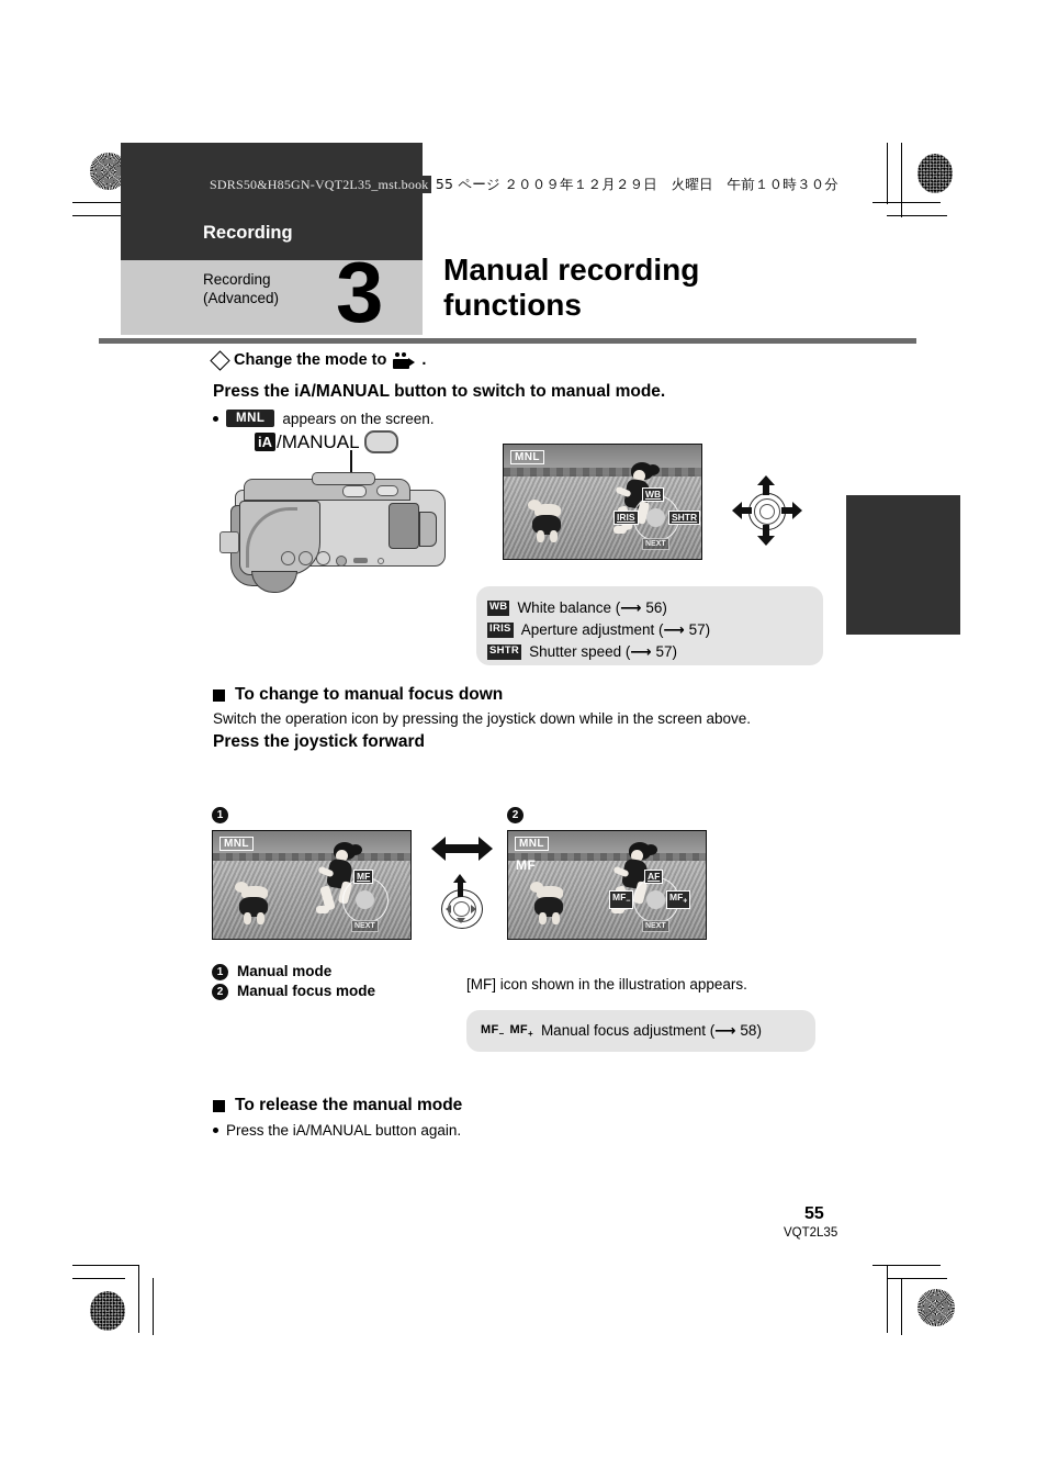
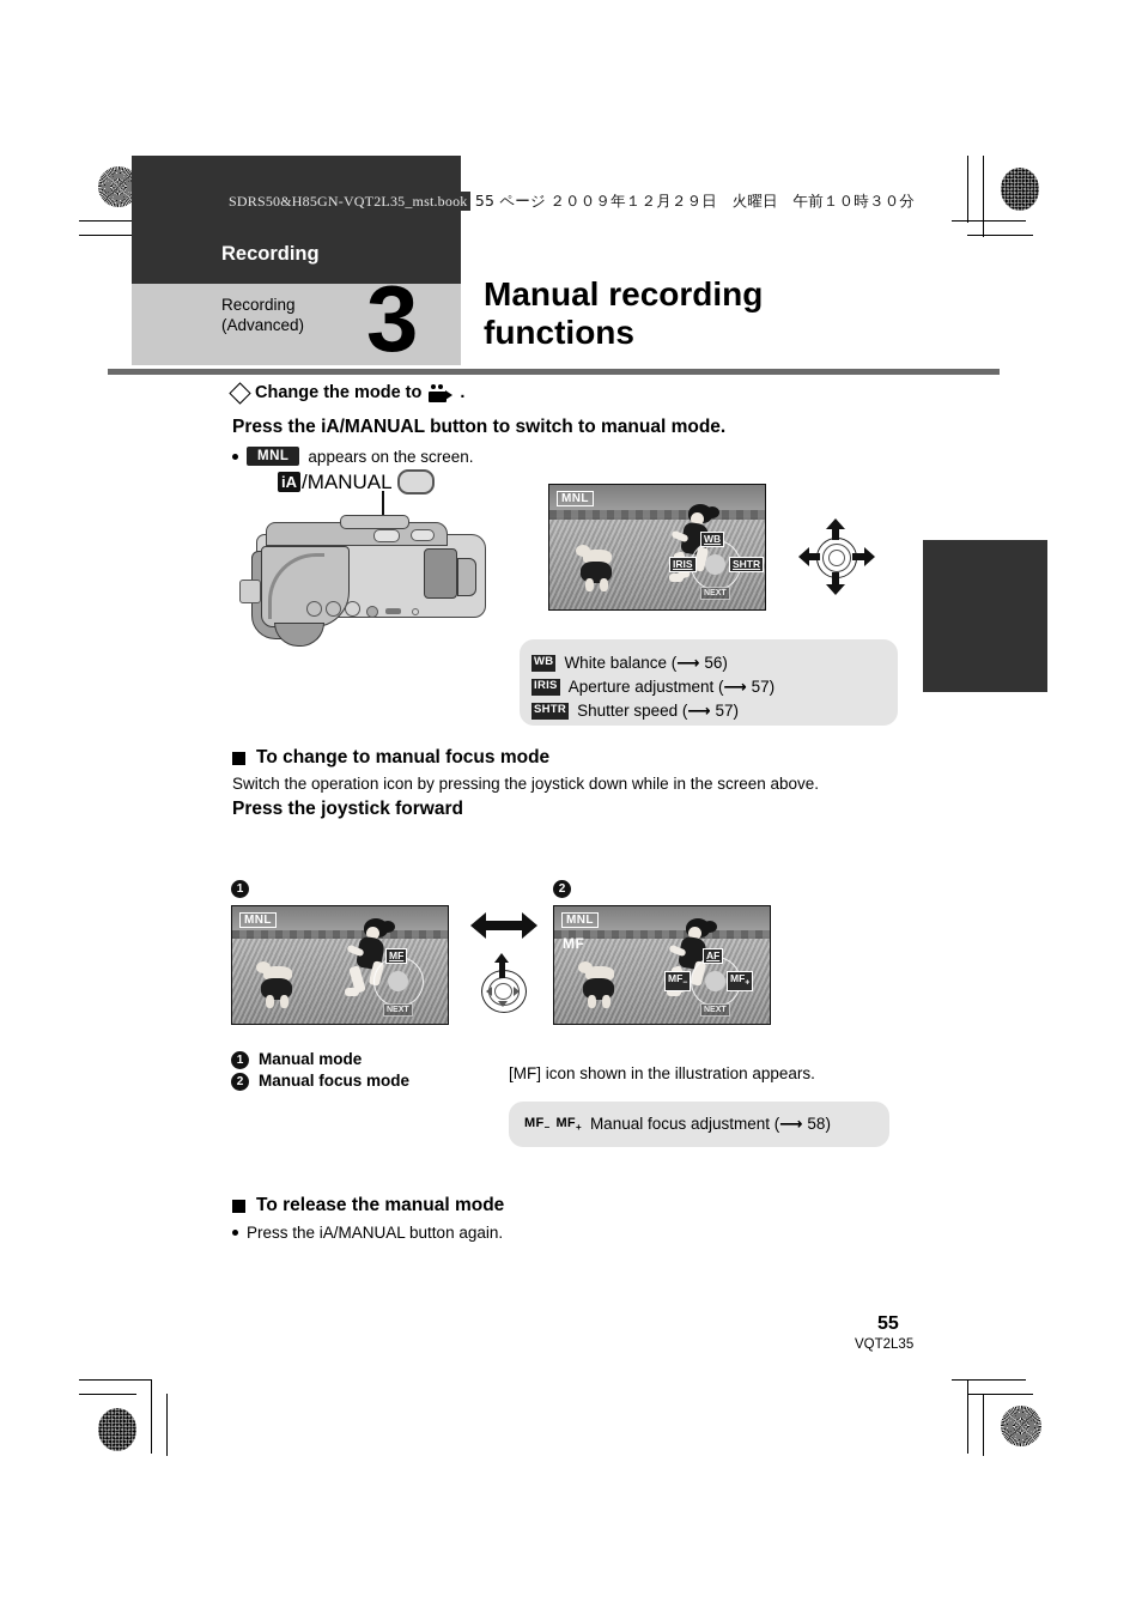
  SDRS50&H85GN-VQT2L35_mst.book 55 ページ ２００９年１２月２９日 火曜日 午前１０時３０分
  Recording
  Recording
  (Advanced)
  3
  Manual recording
  functions
  Change the mode to
  .
  Press the iA/MANUAL button to switch to manual mode.
  MNL
  appears on the screen.
  iA
  /MANUAL
  MNL
  WB
  IRIS
  SHTR
  WB
  White balance (⟶ 56)
  IRIS
  Aperture adjustment (⟶ 57)
  SHTR
  Shutter speed (⟶ 57)
- To change to manual focus down
+ To change to manual focus mode
  Switch the operation icon by pressing the joystick down while in the screen above.
  Press the joystick forward
  1
  MNL
  MF
  2
  MNL
  MF
  AF
  1
  Manual mode
  2
  Manual focus mode
  [MF] icon shown in the illustration appears.
  MF−
  MF+
  Manual focus adjustment (⟶ 58)
  To release the manual mode
  Press the iA/MANUAL button again.
  55
  VQT2L35
